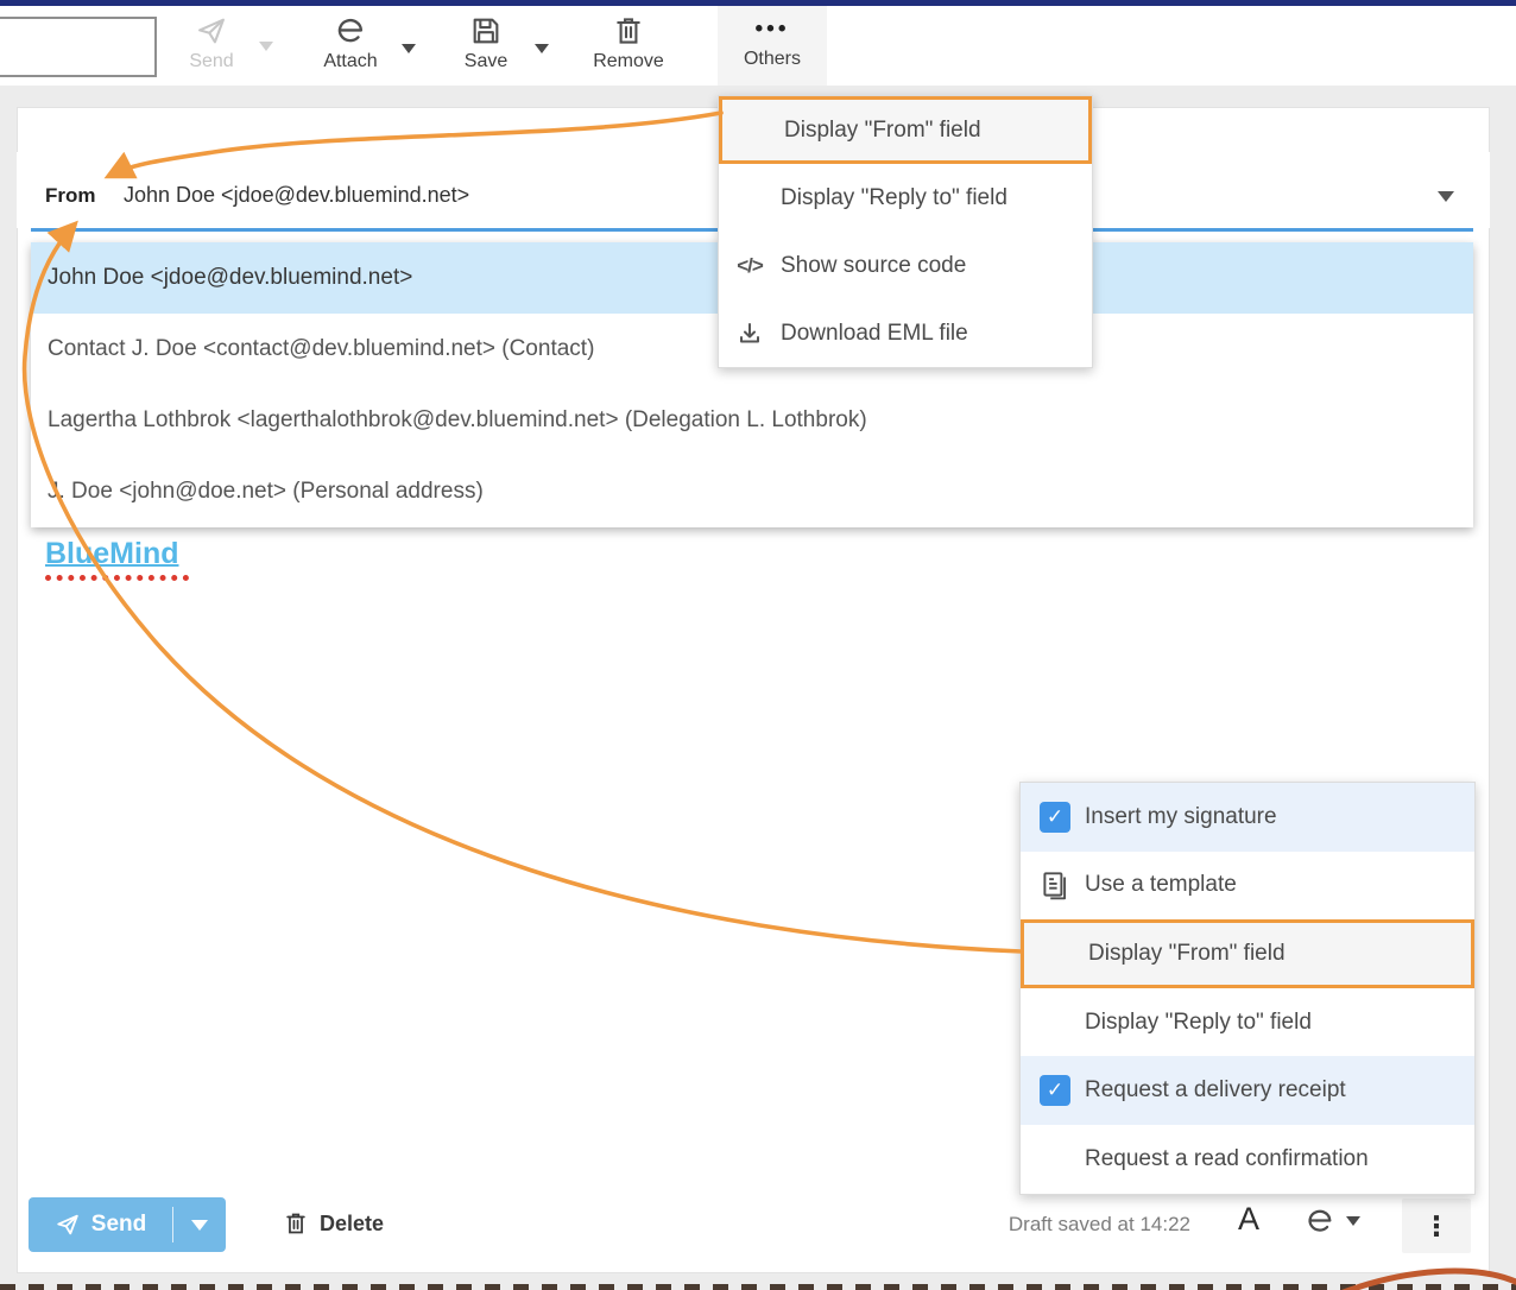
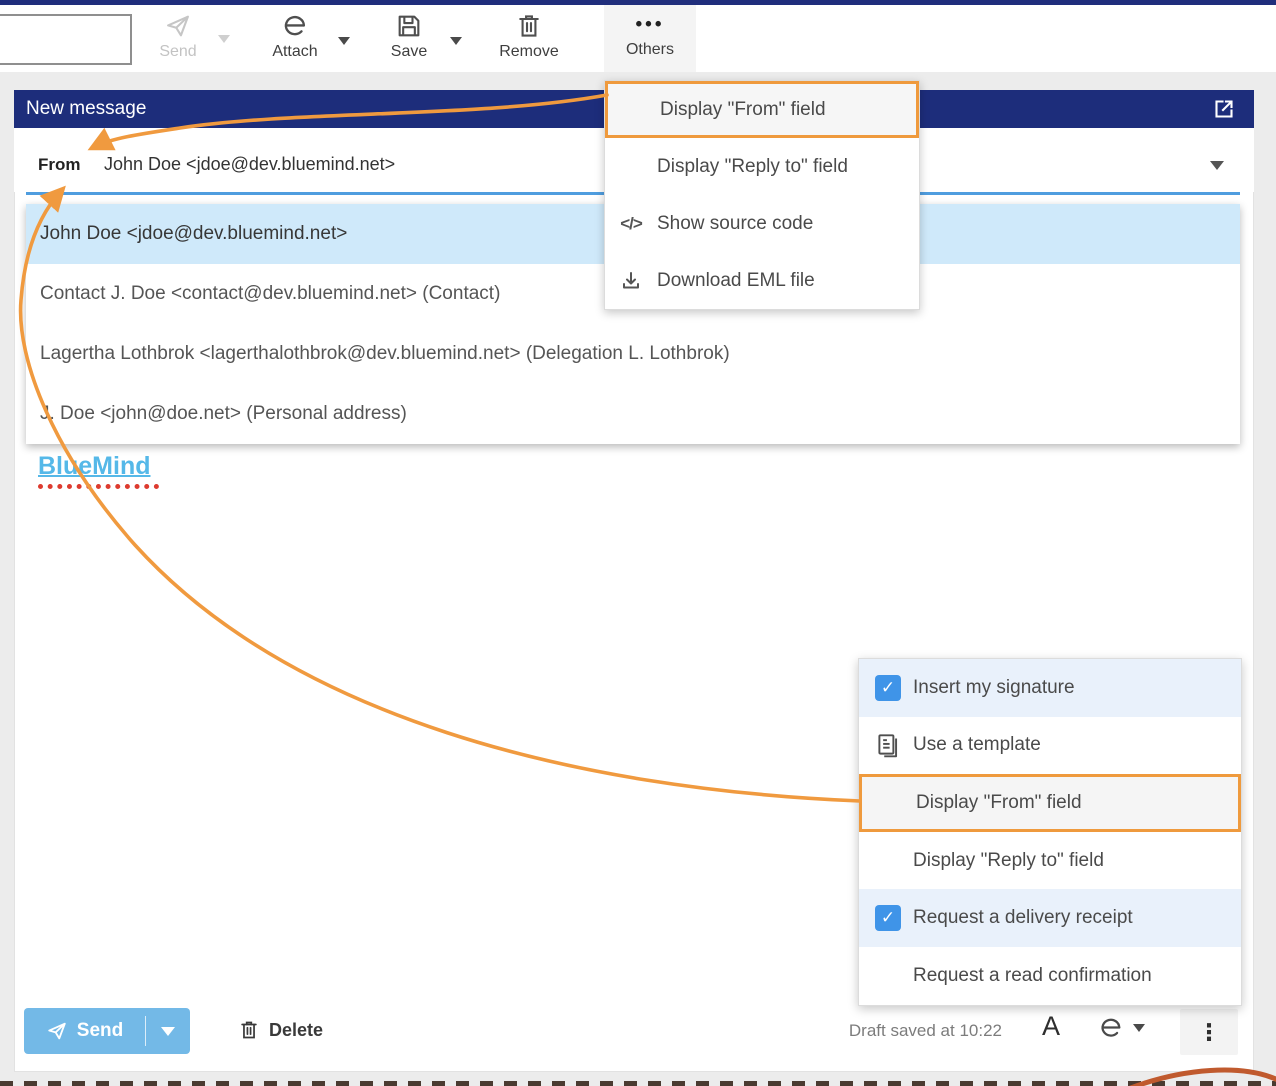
  Send
  Attach
  Save
  Remove
  •••
  Others
+ New message
  From
  John Doe <jdoe@dev.bluemind.net>
  John Doe <jdoe@dev.bluemind.net>
  Contact J. Doe <contact@dev.bluemind.net> (Contact)
  Lagertha Lothbrok <lagerthalothbrok@dev.bluemind.net> (Delegation L. Lothbrok)
  J. Doe <john@doe.net> (Personal address)
  BlueMind
  Display "From" field
  Display "Reply to" field
  </>
  Show source code
  Download EML file
  Insert my signature
  Use a template
  Display "From" field
  Display "Reply to" field
  Request a delivery receipt
  Request a read confirmation
  Send
  Delete
- Draft saved at 14:22
+ Draft saved at 10:22
  A
  ⋮
